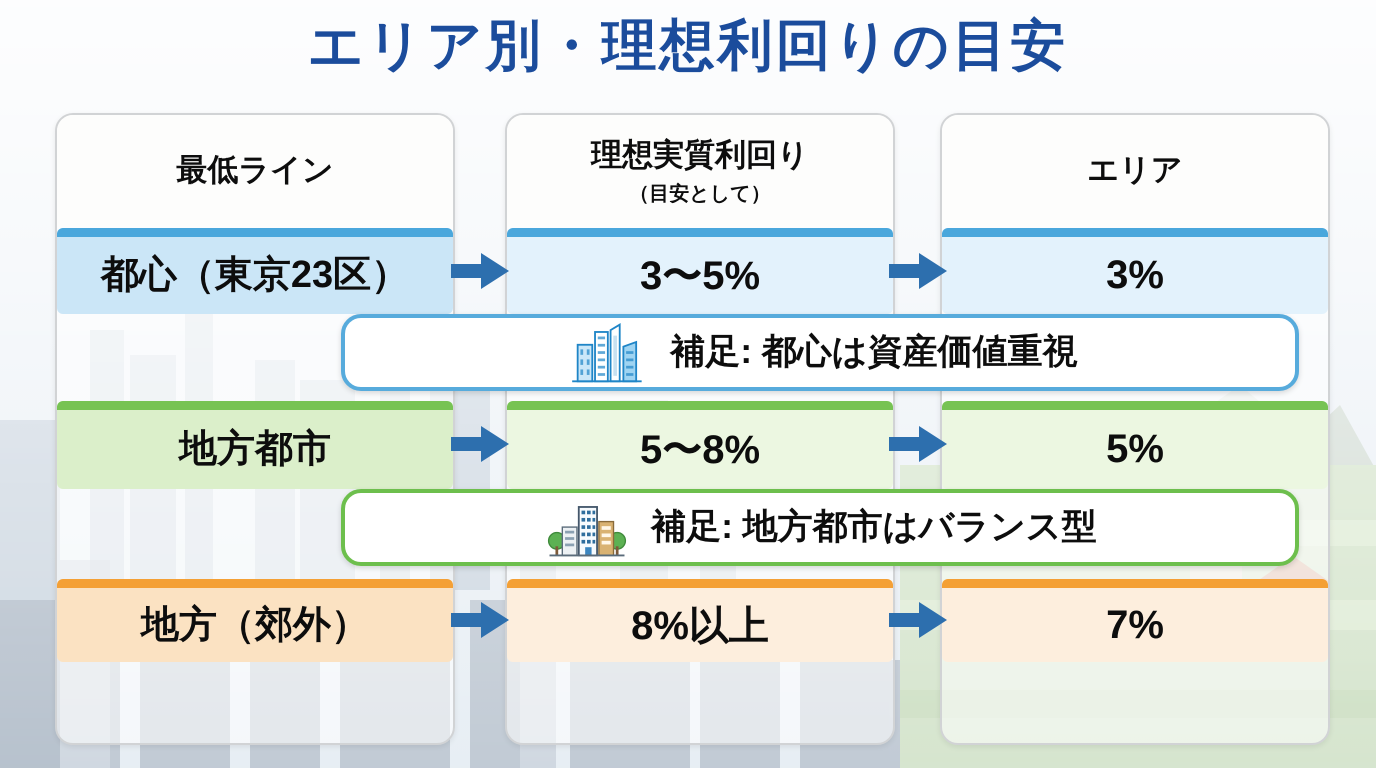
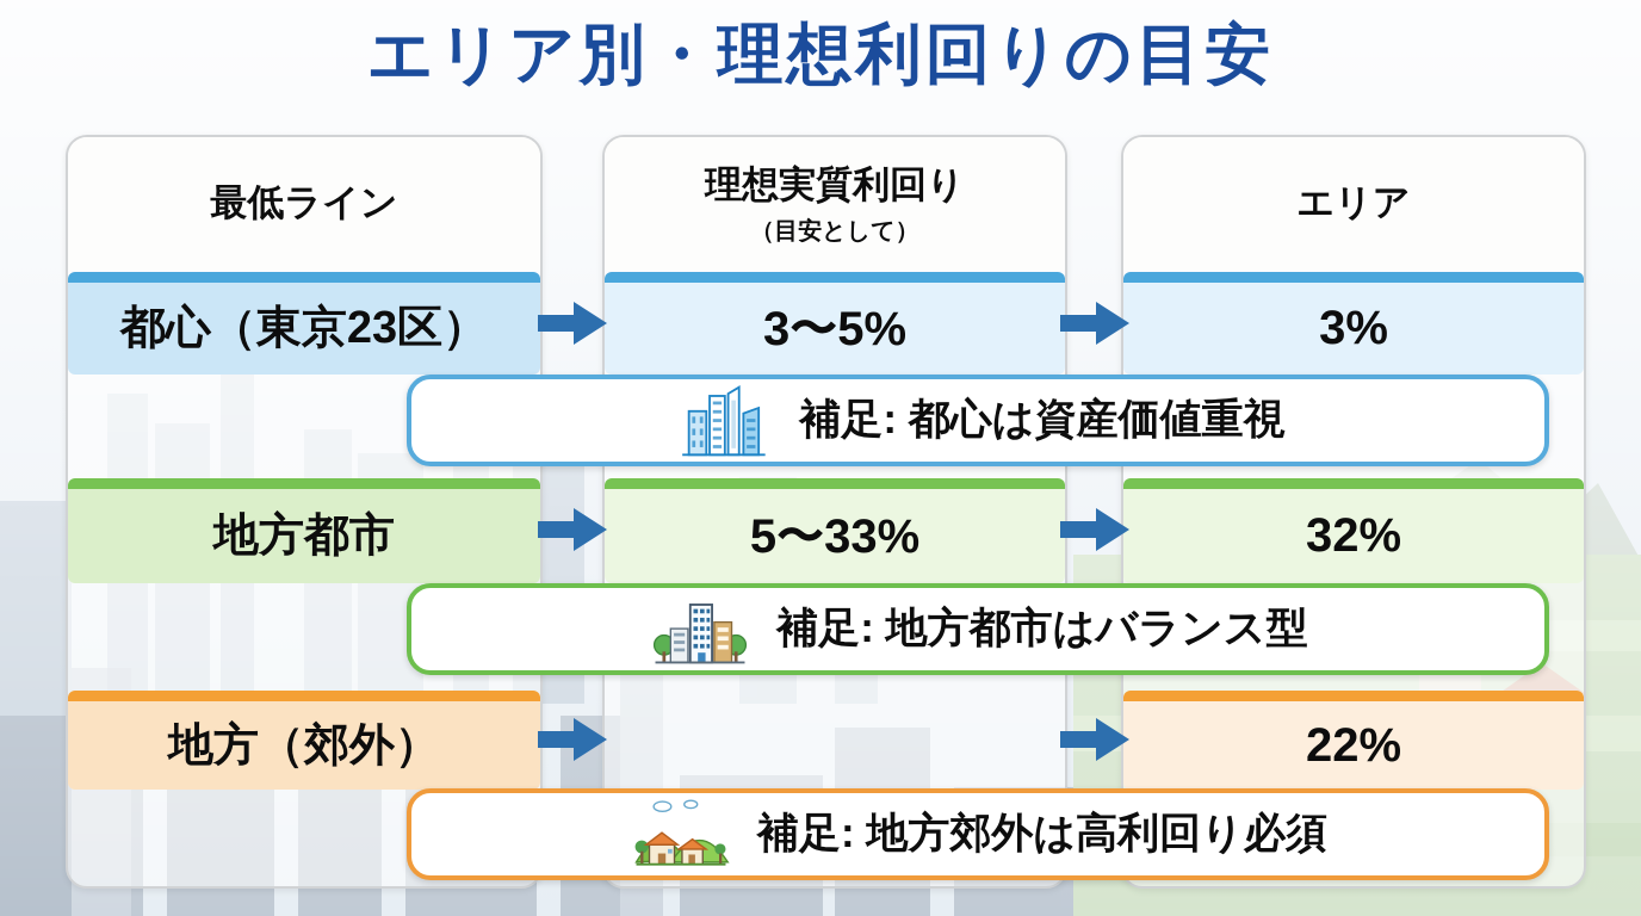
  エリア別・理想利回りの目安
  最低ライン
  都心（東京23区）
  地方都市
  地方（郊外）
  理想実質利回り
  （目安として）
  3〜5%
- 5〜8%
+ 5〜33%
- 8%以上
  エリア
  3%
- 5%
+ 32%
- 7%
+ 22%
  補足: 都心は資産価値重視
  補足: 地方都市はバランス型
+ 補足: 地方郊外は高利回り必須
